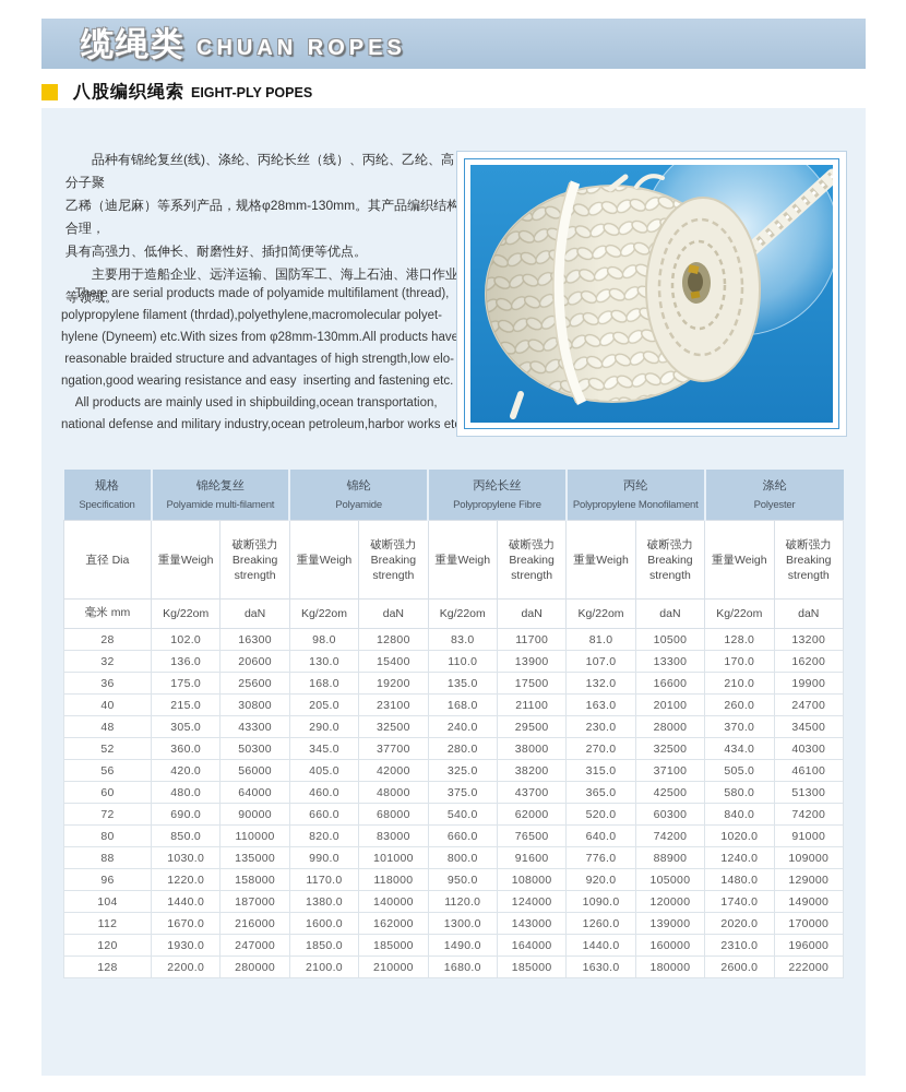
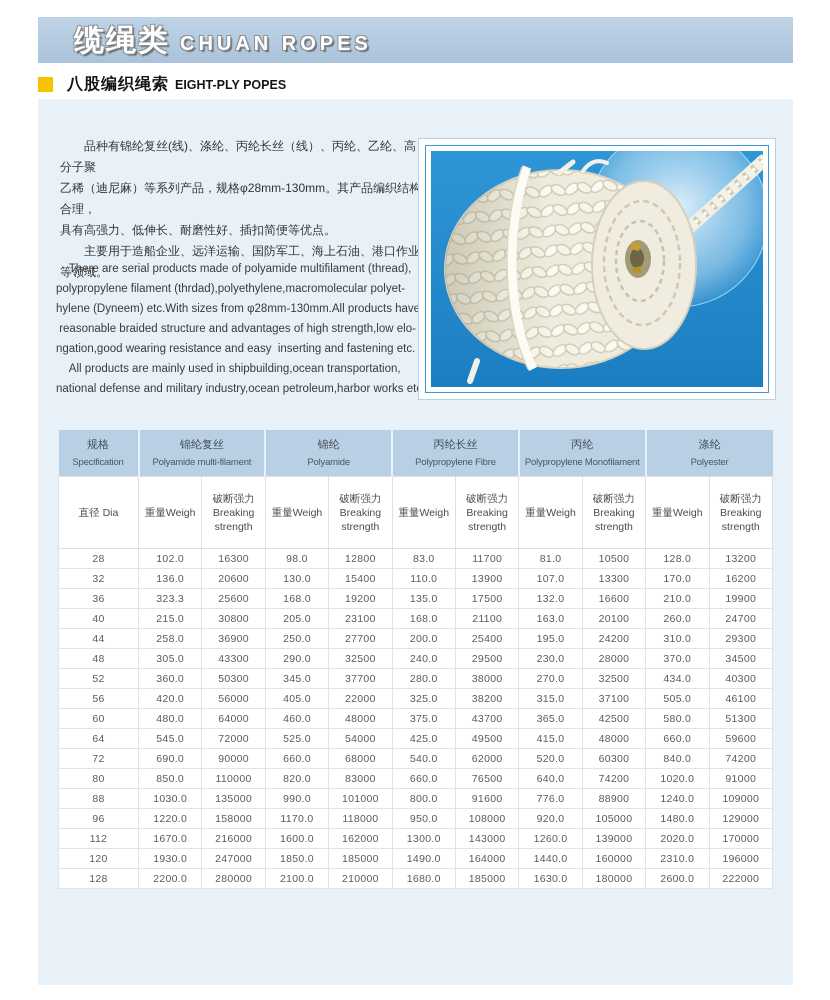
  缆绳类
  CHUAN ROPES
  八股编织绳索
  EIGHT-PLY POPES
  品种有锦纶复丝(线)、涤纶、丙纶长丝（线）、丙纶、乙纶、高分子聚
  乙稀（迪尼麻）等系列产品，规格φ28mm-130mm。其产品编织结构合理，
  具有高强力、低伸长、耐磨性好、插扣简便等优点。
  主要用于造船企业、远洋运输、国防军工、海上石油、港口作业等领域。
  There are serial products made of polyamide multifilament (thread),
  polypropylene filament (thrdad),polyethylene,macromolecular polyet-
  hylene (Dyneem) etc.With sizes from φ28mm-130mm.All products have
  reasonable braided structure and advantages of high strength,low elo-
  ngation,good wearing resistance and easy inserting and fastening etc.
  All products are mainly used in shipbuilding,ocean transportation,
  national defense and military industry,ocean petroleum,harbor works et
  规格 Specification	锦纶复丝 Polyamide multi-filament	锦纶 Polyamide	丙纶长丝 Polypropylene Fibre	丙纶 Polypropylene Monofilament	涤纶 Polyester
  直径 Dia	重量Weigh	破断强力 Breaking strength	重量Weigh	破断强力 Breaking strength	重量Weigh	破断强力 Breaking strength	重量Weigh	破断强力 Breaking strength	重量Weigh	破断强力 Breaking strength
- 毫米 mm	Kg/22om	daN	Kg/22om	daN	Kg/22om	daN	Kg/22om	daN	Kg/22om	daN
  28	102.0	16300	98.0	12800	83.0	11700	81.0	10500	128.0	13200
  32	136.0	20600	130.0	15400	110.0	13900	107.0	13300	170.0	16200
- 36	175.0	25600	168.0	19200	135.0	17500	132.0	16600	210.0	19900
+ 36	323.3	25600	168.0	19200	135.0	17500	132.0	16600	210.0	19900
  40	215.0	30800	205.0	23100	168.0	21100	163.0	20100	260.0	24700
+ 44	258.0	36900	250.0	27700	200.0	25400	195.0	24200	310.0	29300
  48	305.0	43300	290.0	32500	240.0	29500	230.0	28000	370.0	34500
  52	360.0	50300	345.0	37700	280.0	38000	270.0	32500	434.0	40300
- 56	420.0	56000	405.0	42000	325.0	38200	315.0	37100	505.0	46100
+ 56	420.0	56000	405.0	22000	325.0	38200	315.0	37100	505.0	46100
  60	480.0	64000	460.0	48000	375.0	43700	365.0	42500	580.0	51300
+ 64	545.0	72000	525.0	54000	425.0	49500	415.0	48000	660.0	59600
  72	690.0	90000	660.0	68000	540.0	62000	520.0	60300	840.0	74200
  80	850.0	110000	820.0	83000	660.0	76500	640.0	74200	1020.0	91000
  88	1030.0	135000	990.0	101000	800.0	91600	776.0	88900	1240.0	109000
  96	1220.0	158000	1170.0	118000	950.0	108000	920.0	105000	1480.0	129000
- 104	1440.0	187000	1380.0	140000	1120.0	124000	1090.0	120000	1740.0	149000
  112	1670.0	216000	1600.0	162000	1300.0	143000	1260.0	139000	2020.0	170000
  120	1930.0	247000	1850.0	185000	1490.0	164000	1440.0	160000	2310.0	196000
  128	2200.0	280000	2100.0	210000	1680.0	185000	1630.0	180000	2600.0	222000
